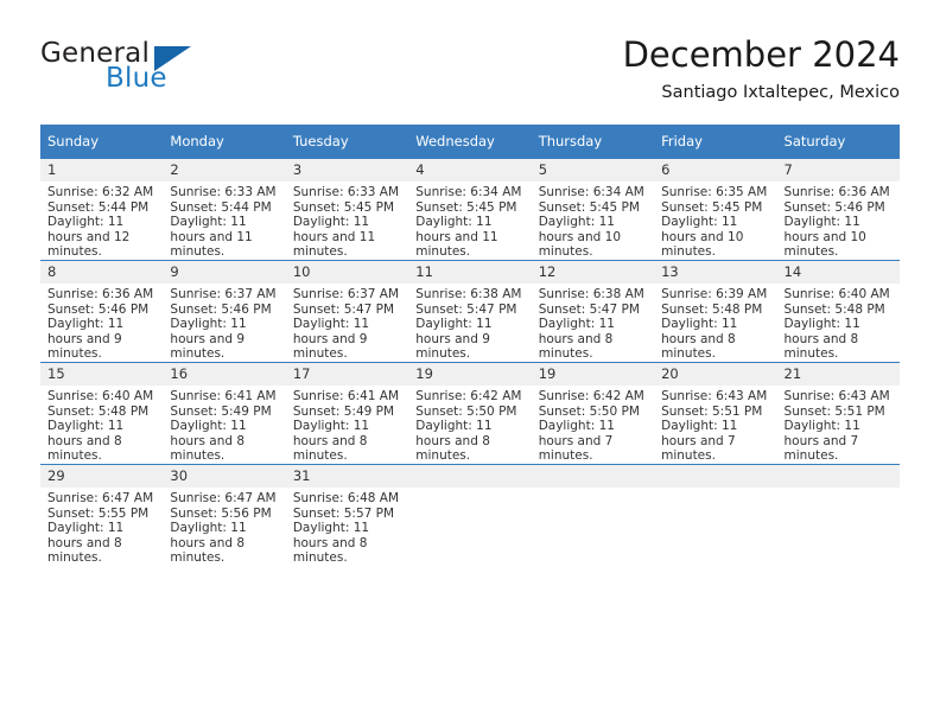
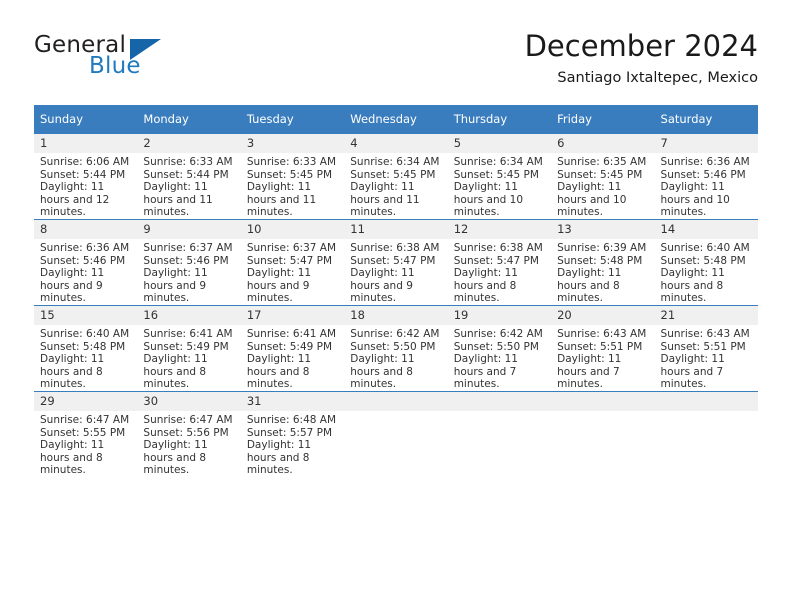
  General
  Blue
  December 2024
  Santiago Ixtaltepec, Mexico
  Sunday	Monday	Tuesday	Wednesday	Thursday	Friday	Saturday
- 1 Sunrise: 6:32 AM Sunset: 5:44 PM Daylight: 11 hours and 12 minutes.	2 Sunrise: 6:33 AM Sunset: 5:44 PM Daylight: 11 hours and 11 minutes.	3 Sunrise: 6:33 AM Sunset: 5:45 PM Daylight: 11 hours and 11 minutes.	4 Sunrise: 6:34 AM Sunset: 5:45 PM Daylight: 11 hours and 11 minutes.	5 Sunrise: 6:34 AM Sunset: 5:45 PM Daylight: 11 hours and 10 minutes.	6 Sunrise: 6:35 AM Sunset: 5:45 PM Daylight: 11 hours and 10 minutes.	7 Sunrise: 6:36 AM Sunset: 5:46 PM Daylight: 11 hours and 10 minutes.
+ 1 Sunrise: 6:06 AM Sunset: 5:44 PM Daylight: 11 hours and 12 minutes.	2 Sunrise: 6:33 AM Sunset: 5:44 PM Daylight: 11 hours and 11 minutes.	3 Sunrise: 6:33 AM Sunset: 5:45 PM Daylight: 11 hours and 11 minutes.	4 Sunrise: 6:34 AM Sunset: 5:45 PM Daylight: 11 hours and 11 minutes.	5 Sunrise: 6:34 AM Sunset: 5:45 PM Daylight: 11 hours and 10 minutes.	6 Sunrise: 6:35 AM Sunset: 5:45 PM Daylight: 11 hours and 10 minutes.	7 Sunrise: 6:36 AM Sunset: 5:46 PM Daylight: 11 hours and 10 minutes.
  8 Sunrise: 6:36 AM Sunset: 5:46 PM Daylight: 11 hours and 9 minutes.	9 Sunrise: 6:37 AM Sunset: 5:46 PM Daylight: 11 hours and 9 minutes.	10 Sunrise: 6:37 AM Sunset: 5:47 PM Daylight: 11 hours and 9 minutes.	11 Sunrise: 6:38 AM Sunset: 5:47 PM Daylight: 11 hours and 9 minutes.	12 Sunrise: 6:38 AM Sunset: 5:47 PM Daylight: 11 hours and 8 minutes.	13 Sunrise: 6:39 AM Sunset: 5:48 PM Daylight: 11 hours and 8 minutes.	14 Sunrise: 6:40 AM Sunset: 5:48 PM Daylight: 11 hours and 8 minutes.
- 15 Sunrise: 6:40 AM Sunset: 5:48 PM Daylight: 11 hours and 8 minutes.	16 Sunrise: 6:41 AM Sunset: 5:49 PM Daylight: 11 hours and 8 minutes.	17 Sunrise: 6:41 AM Sunset: 5:49 PM Daylight: 11 hours and 8 minutes.	19 Sunrise: 6:42 AM Sunset: 5:50 PM Daylight: 11 hours and 8 minutes.	19 Sunrise: 6:42 AM Sunset: 5:50 PM Daylight: 11 hours and 7 minutes.	20 Sunrise: 6:43 AM Sunset: 5:51 PM Daylight: 11 hours and 7 minutes.	21 Sunrise: 6:43 AM Sunset: 5:51 PM Daylight: 11 hours and 7 minutes.
+ 15 Sunrise: 6:40 AM Sunset: 5:48 PM Daylight: 11 hours and 8 minutes.	16 Sunrise: 6:41 AM Sunset: 5:49 PM Daylight: 11 hours and 8 minutes.	17 Sunrise: 6:41 AM Sunset: 5:49 PM Daylight: 11 hours and 8 minutes.	18 Sunrise: 6:42 AM Sunset: 5:50 PM Daylight: 11 hours and 8 minutes.	19 Sunrise: 6:42 AM Sunset: 5:50 PM Daylight: 11 hours and 7 minutes.	20 Sunrise: 6:43 AM Sunset: 5:51 PM Daylight: 11 hours and 7 minutes.	21 Sunrise: 6:43 AM Sunset: 5:51 PM Daylight: 11 hours and 7 minutes.
  29 Sunrise: 6:47 AM Sunset: 5:55 PM Daylight: 11 hours and 8 minutes.	30 Sunrise: 6:47 AM Sunset: 5:56 PM Daylight: 11 hours and 8 minutes.	31 Sunrise: 6:48 AM Sunset: 5:57 PM Daylight: 11 hours and 8 minutes.
